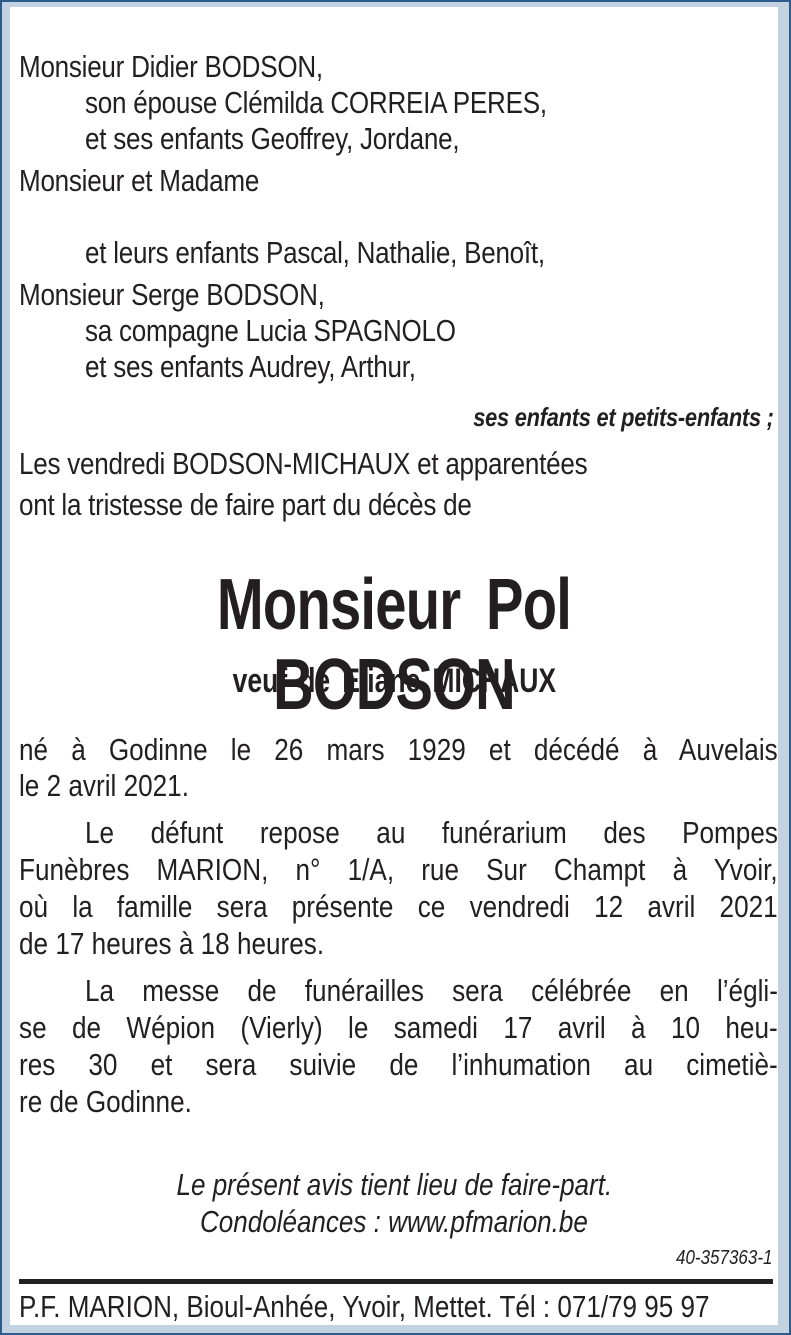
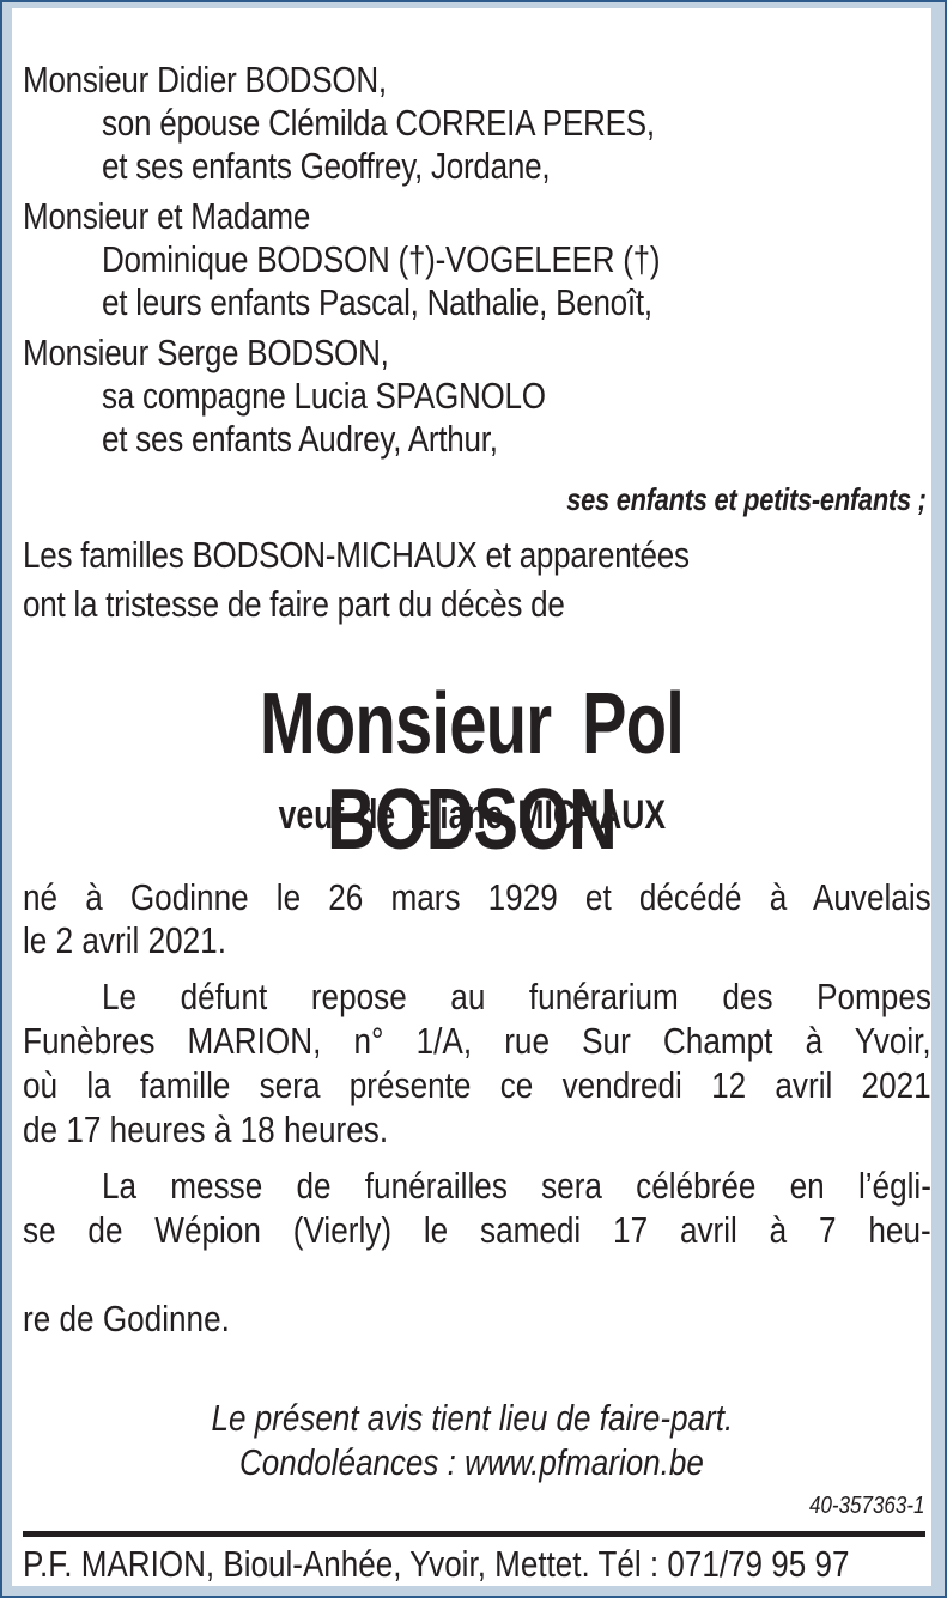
  Monsieur Didier BODSON,
  son épouse Clémilda CORREIA PERES,
  et ses enfants Geoffrey, Jordane,
  Monsieur et Madame
+ Dominique BODSON (†)-VOGELEER (†)
  et leurs enfants Pascal, Nathalie, Benoît,
  Monsieur Serge BODSON,
  sa compagne Lucia SPAGNOLO
  et ses enfants Audrey, Arthur,
  ses enfants et petits-enfants ;
- Les vendredi BODSON-MICHAUX et apparentées
+ Les familles BODSON-MICHAUX et apparentées
  ont la tristesse de faire part du décès de
  Monsieur Pol BODSON
  veuf de Eliane MICHAUX
  né à Godinne le 26 mars 1929 et décédé à Auvelais
  le 2 avril 2021.
  Le défunt repose au funérarium des Pompes
  Funèbres MARION, n° 1/A, rue Sur Champt à Yvoir,
  où la famille sera présente ce vendredi 12 avril 2021
  de 17 heures à 18 heures.
  La messe de funérailles sera célébrée en l’égli-
- se de Wépion (Vierly) le samedi 17 avril à 10 heu-
+ se de Wépion (Vierly) le samedi 17 avril à 7 heu-
- res 30 et sera suivie de l’inhumation au cimetiè-
  re de Godinne.
  Le présent avis tient lieu de faire-part.
  Condoléances : www.pfmarion.be
  40-357363-1
  P.F. MARION, Bioul-Anhée, Yvoir, Mettet. Tél : 071/79 95 97
